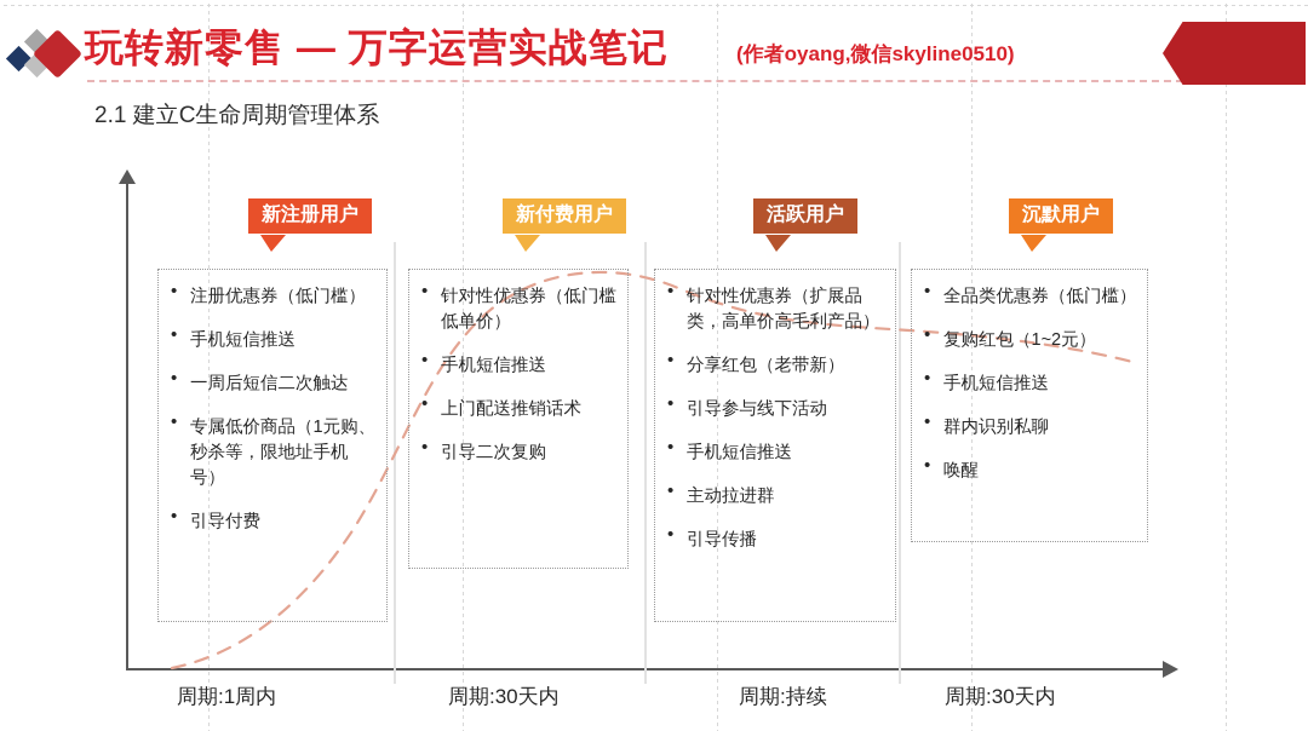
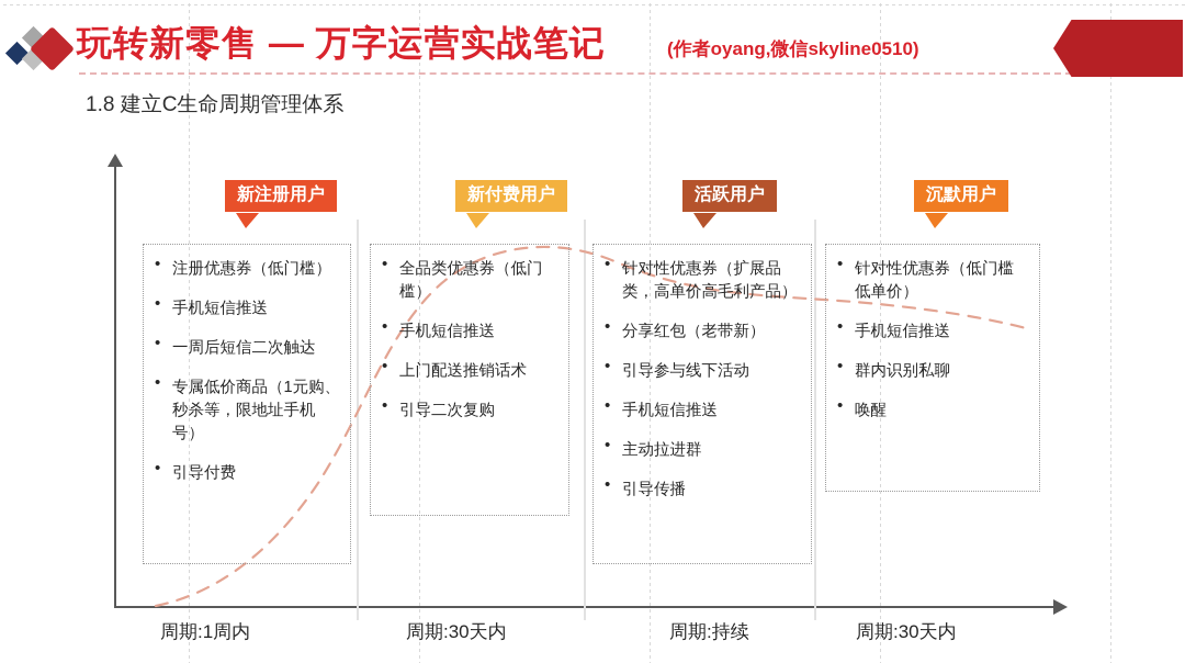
  玩转新零售 — 万字运营实战笔记
  (作者oyang,微信skyline0510)
- 2.1 建立C生命周期管理体系
+ 1.8 建立C生命周期管理体系
  新注册用户
  注册优惠券（低门槛）
  手机短信推送
  一周后短信二次触达
  专属低价商品（1元购、秒杀等，限地址手机号）
  引导付费
  周期:1周内
  新付费用户
- 针对性优惠券（低门槛 低单价）
+ 全品类优惠券（低门槛）
  手机短信推送
  上门配送推销话术
  引导二次复购
  周期:30天内
  活跃用户
  针对性优惠券（扩展品类，高单价高毛利产品）
  分享红包（老带新）
  引导参与线下活动
  手机短信推送
  主动拉进群
  引导传播
  周期:持续
  沉默用户
- 全品类优惠券（低门槛）
+ 针对性优惠券（低门槛 低单价）
- 复购红包（1~2元）
  手机短信推送
  群内识别私聊
  唤醒
  周期:30天内
